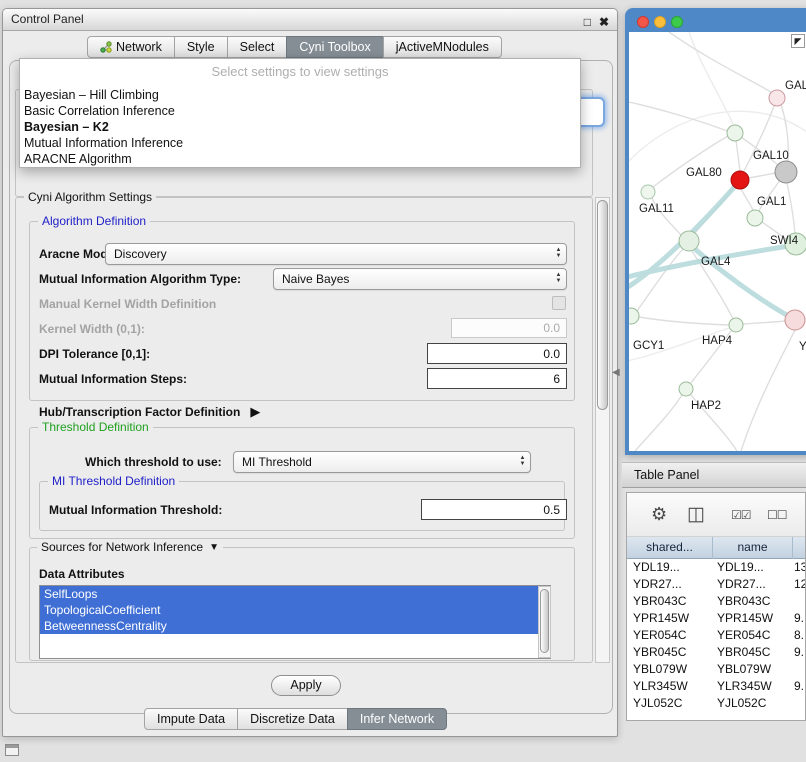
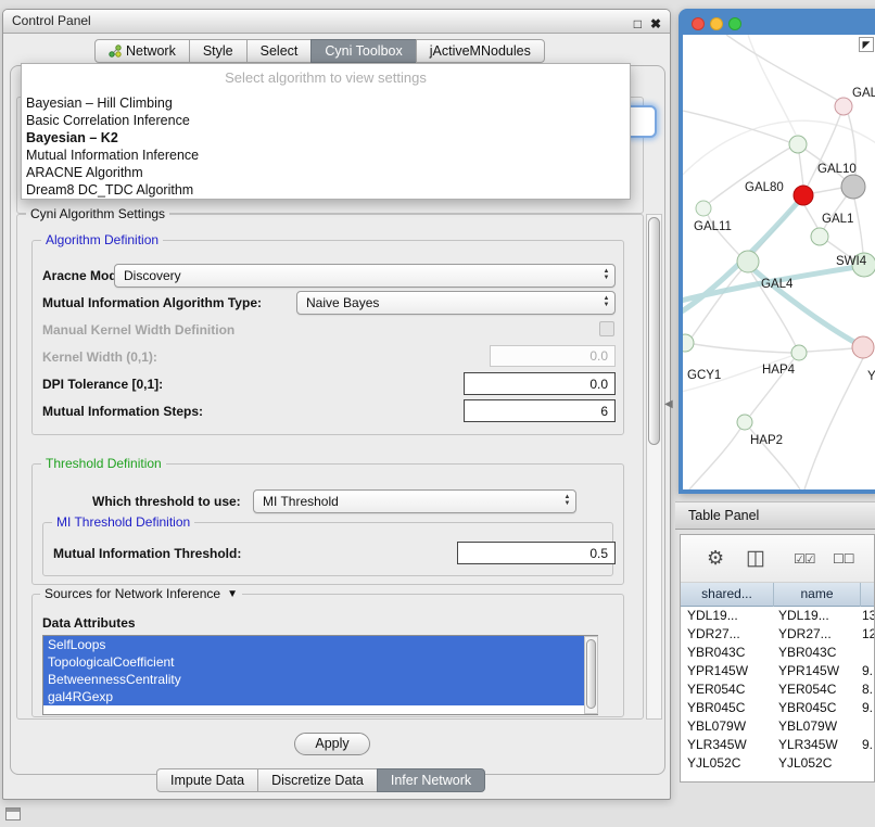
  Control Panel
  □
  ✖
  Network
  Style
  Select
  Cyni Toolbox
  jActiveMNodules
- Select settings to view settings
+ Select algorithm to view settings
  Bayesian – Hill Climbing
  Basic Correlation Inference
  Bayesian – K2
  Mutual Information Inference
  ARACNE Algorithm
+ Dream8 DC_TDC Algorithm
  Cyni Algorithm Settings
  Algorithm Definition
  Aracne Mo
  Discovery
  Mutual Information Algorithm Type:
  Naive Bayes
  Manual Kernel Width Definition
  Kernel Width (0,1):
  0.0
  DPI Tolerance [0,1]:
  0.0
  Mutual Information Steps:
  6
- Hub/Transcription Factor Definition
- ▶
  Threshold Definition
  Which threshold to use:
  MI Threshold
  MI Threshold Definition
  Mutual Information Threshold:
  0.5
  Sources for Network Inference
  ▼
  Data Attributes
  SelfLoops
  TopologicalCoefficient
  BetweennessCentrality
+ gal4RGexp
  Apply
  Impute Data
  Discretize Data
  Infer Network
  ◀
  ◤
  GAL
  GAL80
  GAL10
  GAL11
  GAL1
  SWI4
  GAL4
  GCY1
  HAP4
  HAP2
  Y
  Table Panel
  ⚙
  ◫
  ☑☑
  ☐☐
  shared...
  name
  YDL19...
  YDL19...
  13
  YDR27...
  YDR27...
  12
  YBR043C
  YBR043C
  YPR145W
  YPR145W
  9.
  YER054C
  YER054C
  8.
  YBR045C
  YBR045C
  9.
  YBL079W
  YBL079W
  YLR345W
  YLR345W
  9.
  YJL052C
  YJL052C
